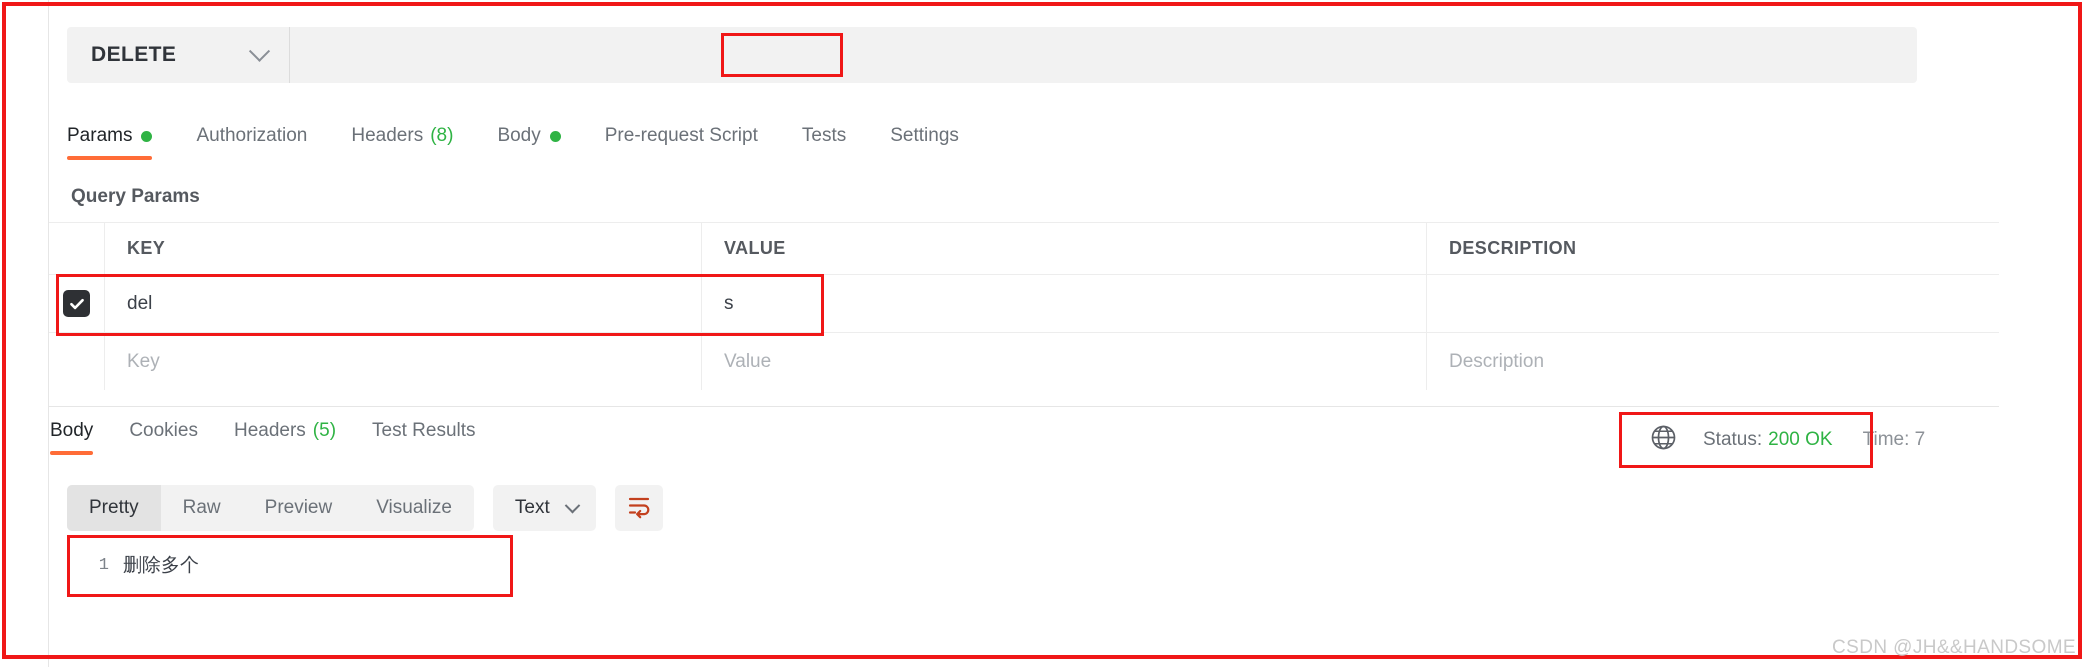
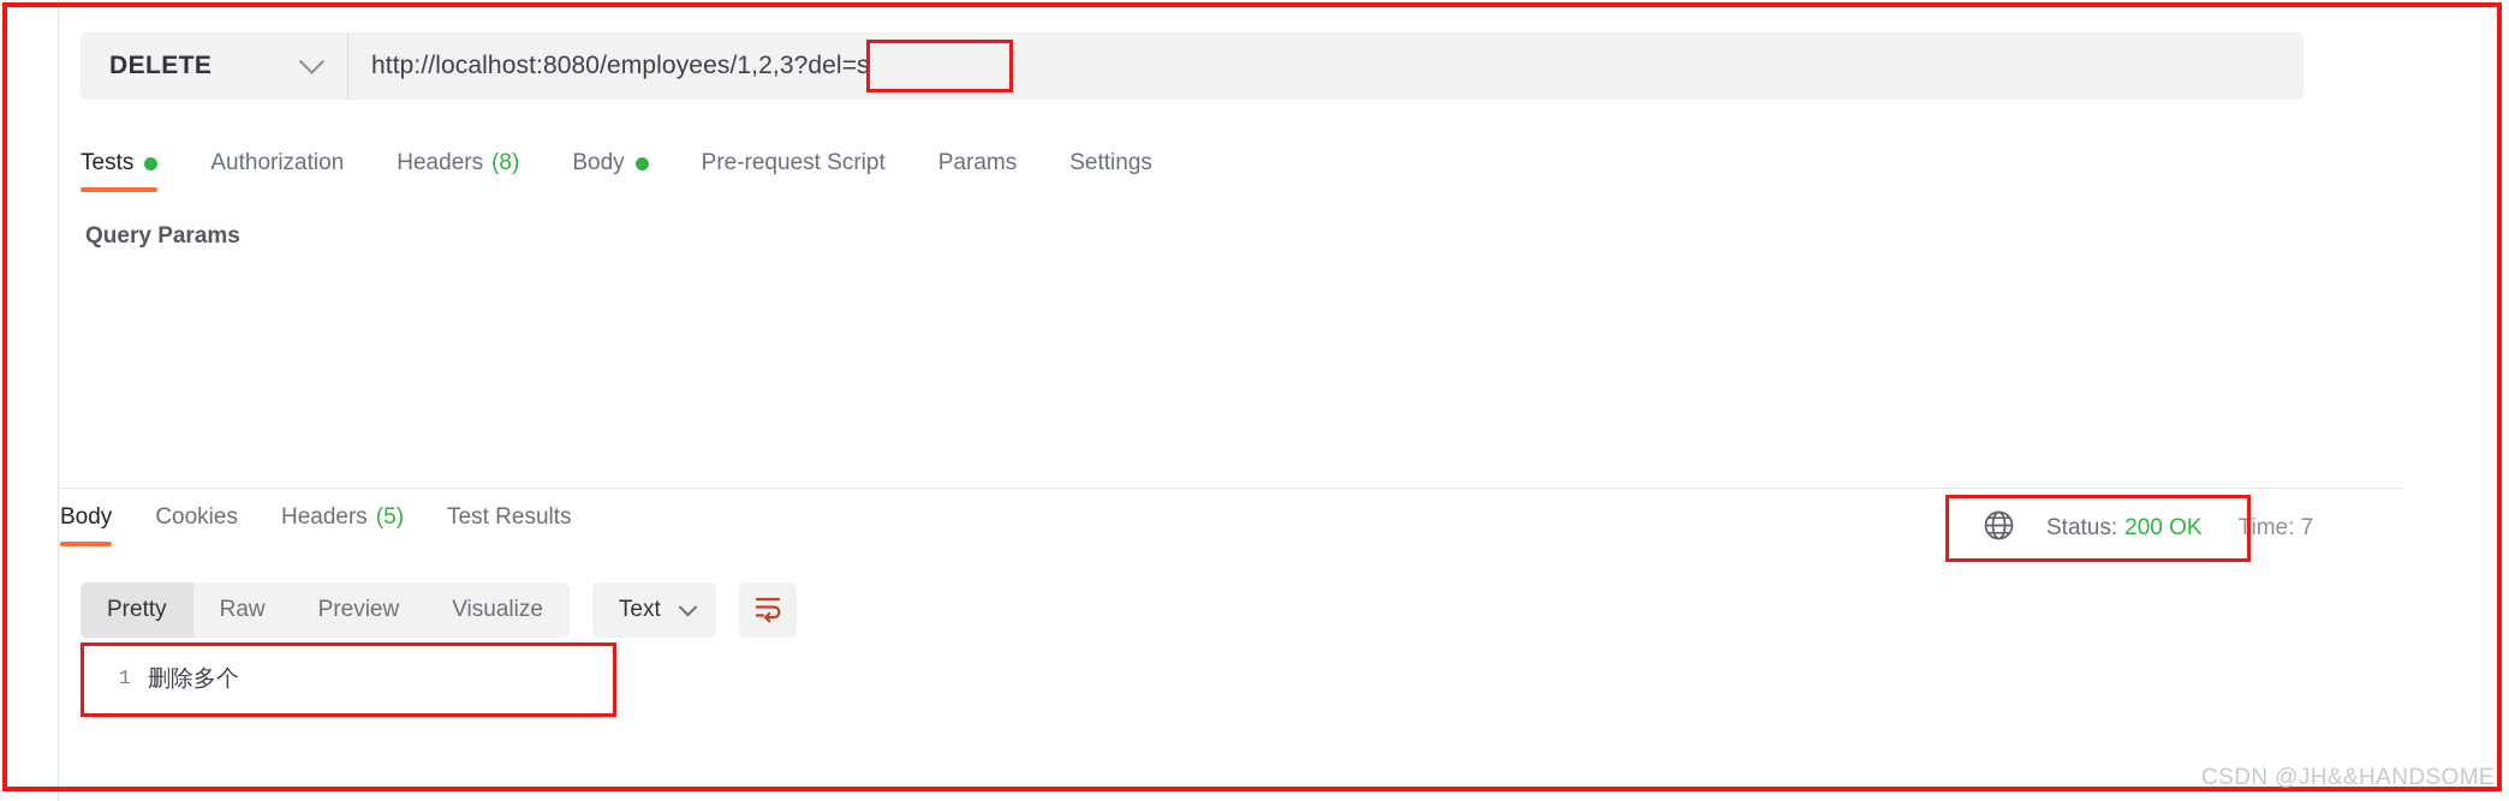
  DELETE
+ http://localhost:8080/employees/1,2,3?del=s
- Params
+ Tests
  Authorization
  Headers
  (8)
  Body
  Pre-request Script
- Tests
+ Params
  Settings
  Query Params
- KEY
- VALUE
- DESCRIPTION
- del
- s
- Key
- Value
- Description
  Body
  Cookies
  Headers
  (5)
  Test Results
  Status:
  200 OK
  Time: 7
  Pretty
  Raw
  Preview
  Visualize
  Text
  1
  删除多个
  CSDN @JH&&HANDSOME
